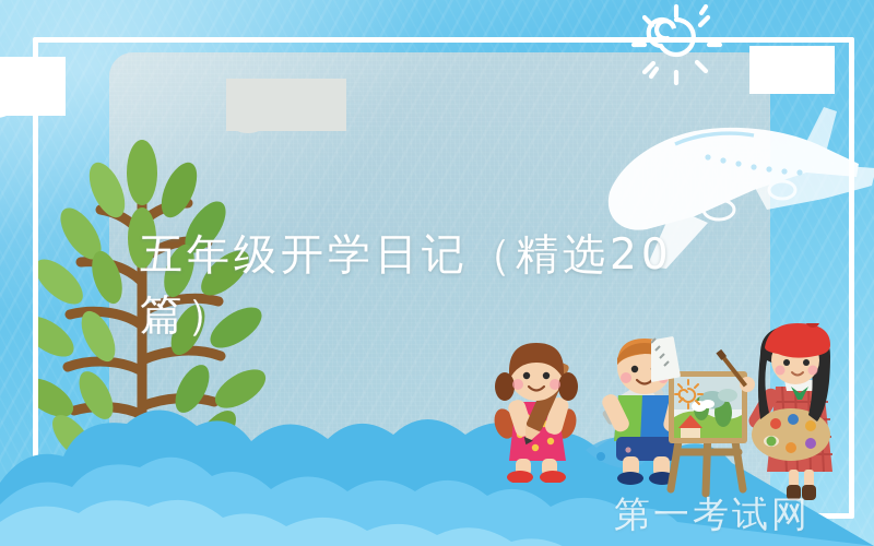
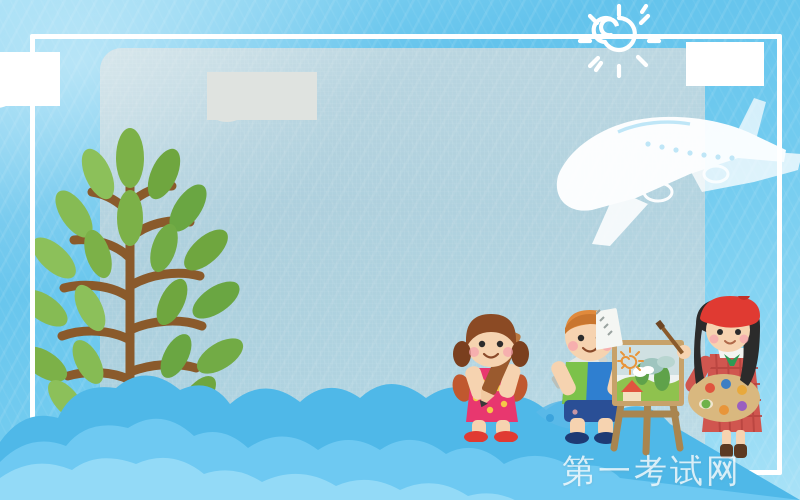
- 五年级开学日记（精选20篇）
  第一考试网
